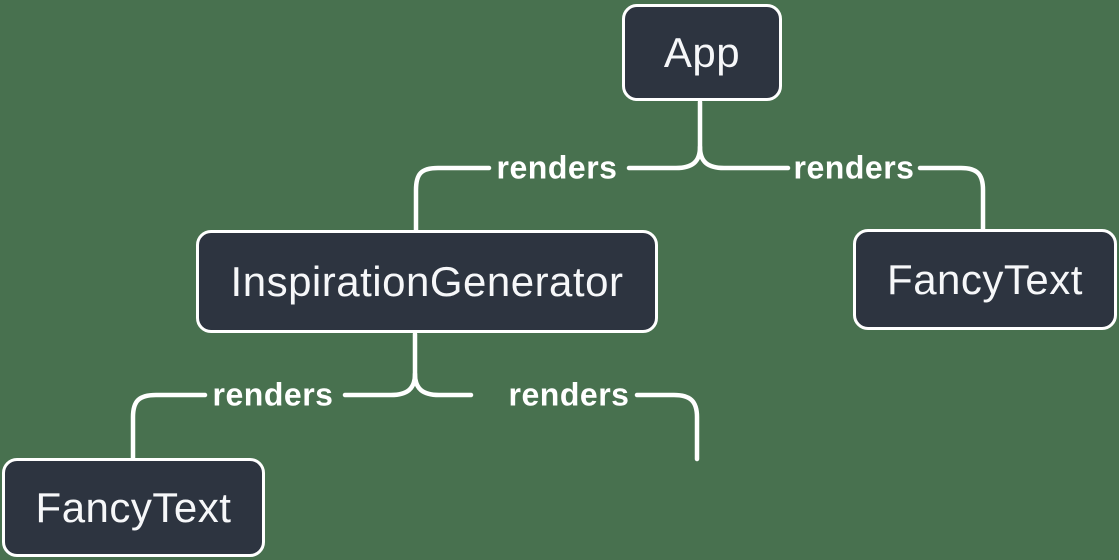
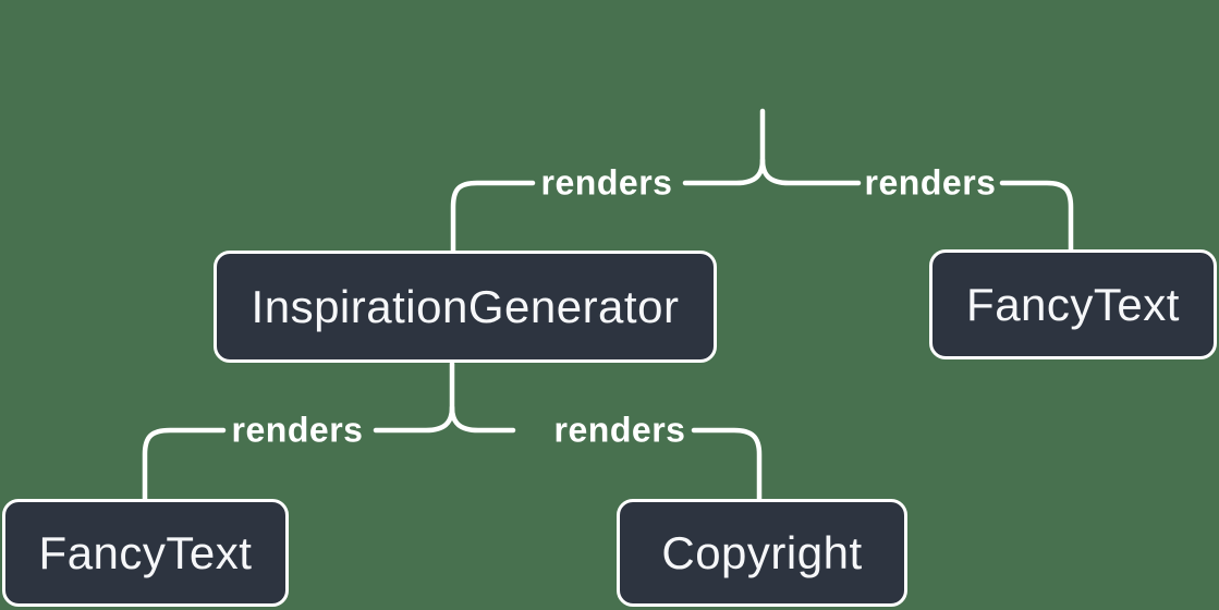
- App
  InspirationGenerator
  FancyText
  FancyText
+ Copyright
  renders
  renders
  renders
  renders
